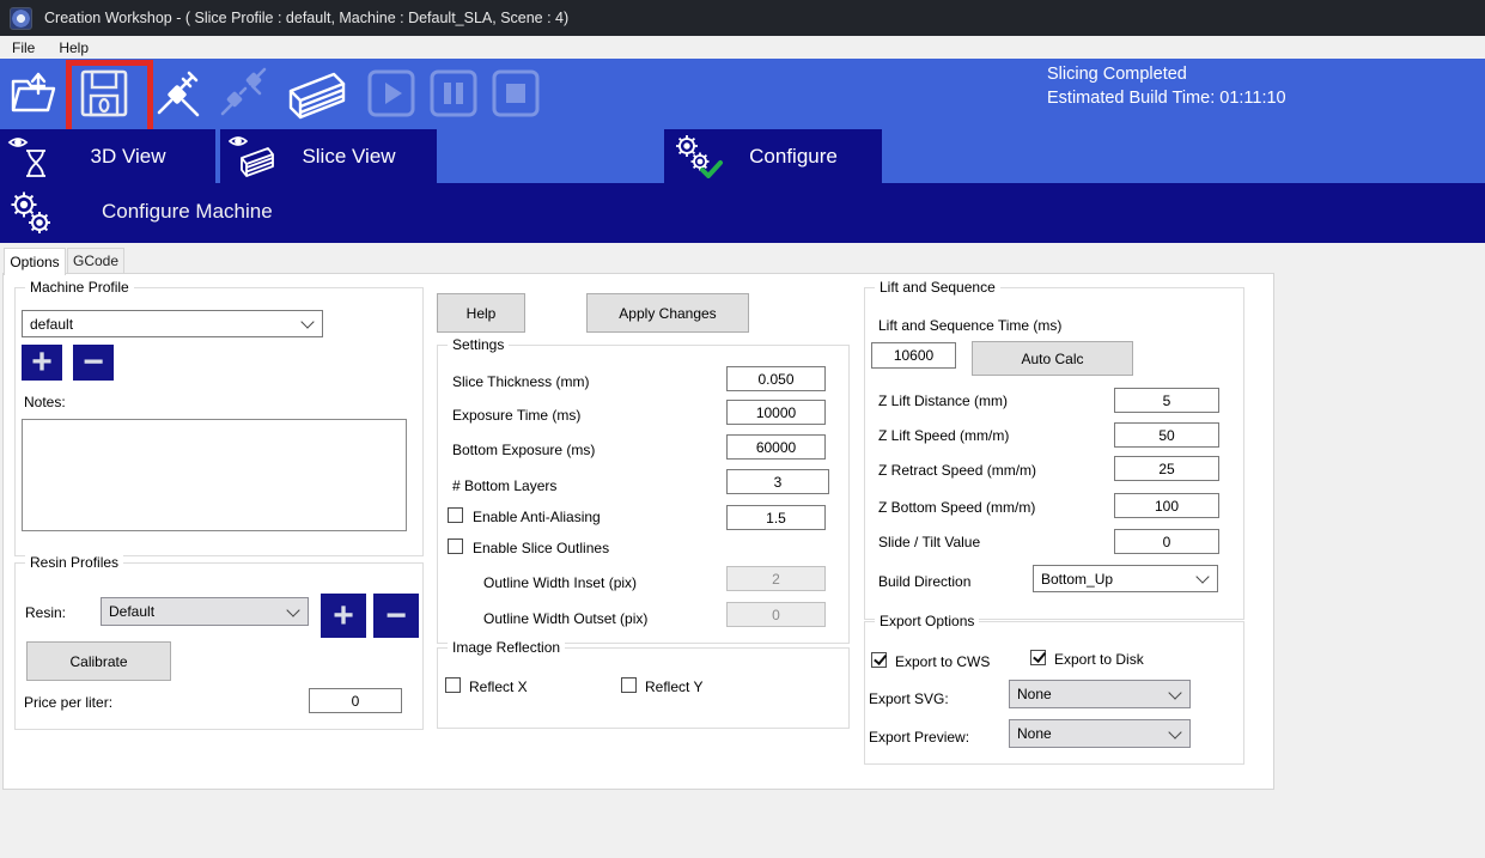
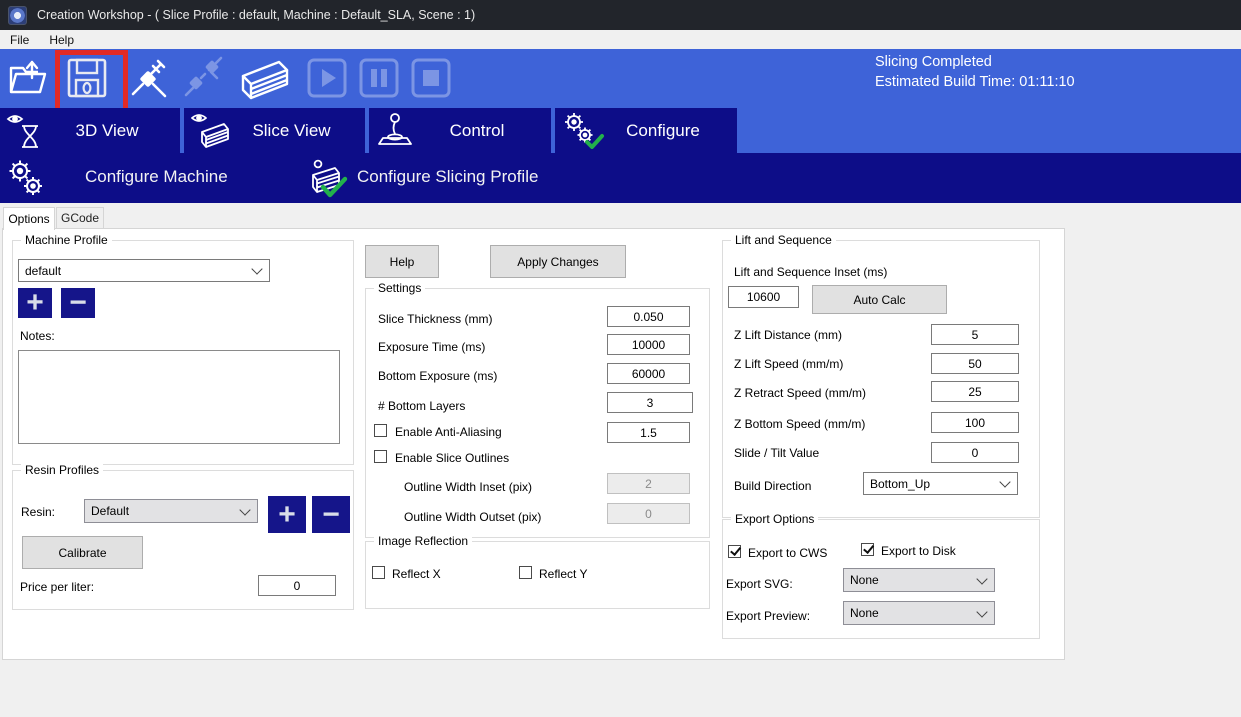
- Creation Workshop - ( Slice Profile : default, Machine : Default_SLA, Scene : 4)
+ Creation Workshop - ( Slice Profile : default, Machine : Default_SLA, Scene : 1)
  File
  Help
  Slicing Completed
  Estimated Build Time: 01:11:10
  3D View
  Slice View
+ Control
  Configure
  Configure Machine
+ Configure Slicing Profile
  Options
  GCode
  Machine Profile
  default
  +
  −
  Notes:
  Resin Profiles
  Resin:
  Default
  +
  −
  Calibrate
  Price per liter:
  0
  Help
  Apply Changes
  Settings
  Slice Thickness (mm)
  0.050
  Exposure Time (ms)
  10000
  Bottom Exposure (ms)
  60000
  # Bottom Layers
  3
  Enable Anti-Aliasing
  1.5
  Enable Slice Outlines
  Outline Width Inset (pix)
  2
  Outline Width Outset (pix)
  0
  Image Reflection
  Reflect X
  Reflect Y
  Lift and Sequence
- Lift and Sequence Time (ms)
+ Lift and Sequence Inset (ms)
  10600
  Auto Calc
  Z Lift Distance (mm)
  5
  Z Lift Speed (mm/m)
  50
  Z Retract Speed (mm/m)
  25
  Z Bottom Speed (mm/m)
  100
  Slide / Tilt Value
  0
  Build Direction
  Bottom_Up
  Export Options
  Export to CWS
  Export to Disk
  Export SVG:
  None
  Export Preview:
  None
